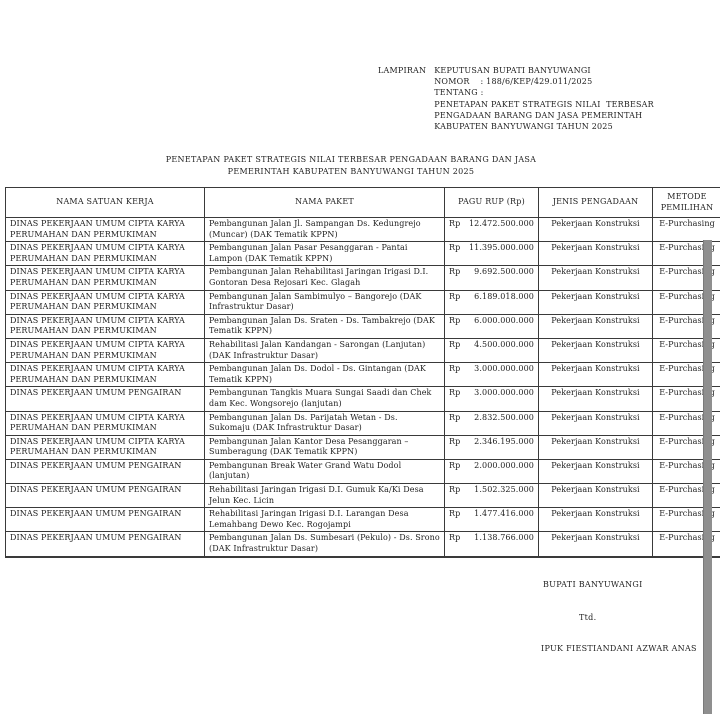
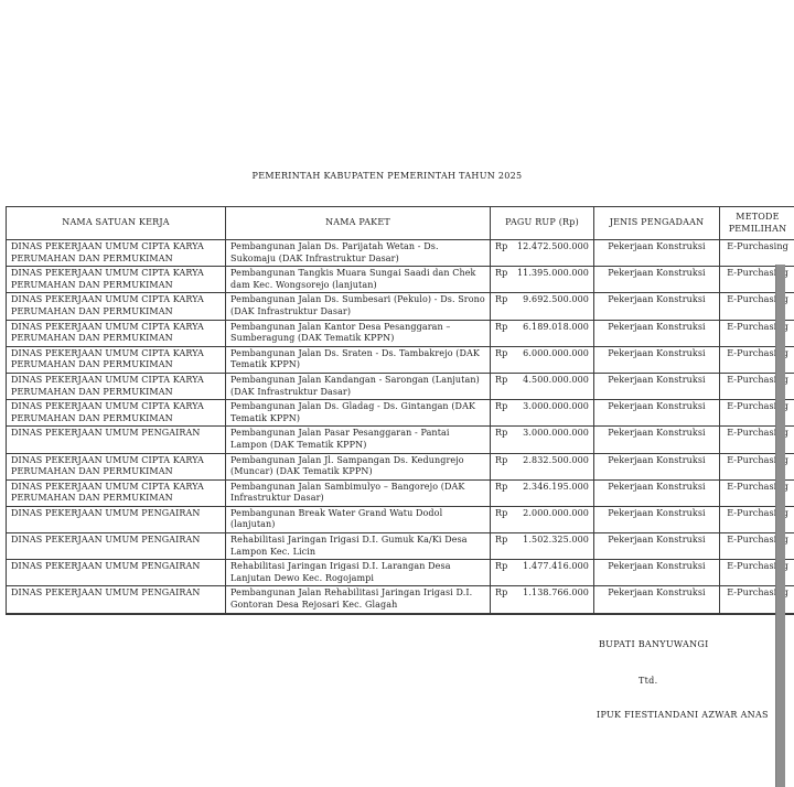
- LAMPIRAN
- KEPUTUSAN BUPATI BANYUWANGI
- NOMOR : 188/6/KEP/429.011/2025
- TENTANG :
- PENETAPAN PAKET STRATEGIS NILAI TERBESAR
- PENGADAAN BARANG DAN JASA PEMERINTAH
- KABUPATEN BANYUWANGI TAHUN 2025
- PENETAPAN PAKET STRATEGIS NILAI TERBESAR PENGADAAN BARANG DAN JASA
- PEMERINTAH KABUPATEN BANYUWANGI TAHUN 2025
+ PEMERINTAH KABUPATEN PEMERINTAH TAHUN 2025
  NAMA SATUAN KERJA	NAMA PAKET	PAGU RUP (Rp)	JENIS PENGADAAN	METODE PEMILIHAN
- DINAS PEKERJAAN UMUM CIPTA KARYA PERUMAHAN DAN PERMUKIMAN	Pembangunan Jalan Jl. Sampangan Ds. Kedungrejo (Muncar) (DAK Tematik KPPN)	Rp 12.472.500.000	Pekerjaan Konstruksi	E-Purchasing
+ DINAS PEKERJAAN UMUM CIPTA KARYA PERUMAHAN DAN PERMUKIMAN	Pembangunan Jalan Ds. Parijatah Wetan - Ds. Sukomaju (DAK Infrastruktur Dasar)	Rp 12.472.500.000	Pekerjaan Konstruksi	E-Purchasing
- DINAS PEKERJAAN UMUM CIPTA KARYA PERUMAHAN DAN PERMUKIMAN	Pembangunan Jalan Pasar Pesanggaran - Pantai Lampon (DAK Tematik KPPN)	Rp 11.395.000.000	Pekerjaan Konstruksi	E-Purchasg
+ DINAS PEKERJAAN UMUM CIPTA KARYA PERUMAHAN DAN PERMUKIMAN	Pembangunan Tangkis Muara Sungai Saadi dan Chek dam Kec. Wongsorejo (lanjutan)	Rp 11.395.000.000	Pekerjaan Konstruksi	E-Purchasg
- DINAS PEKERJAAN UMUM CIPTA KARYA PERUMAHAN DAN PERMUKIMAN	Pembangunan Jalan Rehabilitasi Jaringan Irigasi D.I. Gontoran Desa Rejosari Kec. Glagah	Rp 9.692.500.000	Pekerjaan Konstruksi	E-Purchasg
+ DINAS PEKERJAAN UMUM CIPTA KARYA PERUMAHAN DAN PERMUKIMAN	Pembangunan Jalan Ds. Sumbesari (Pekulo) - Ds. Srono (DAK Infrastruktur Dasar)	Rp 9.692.500.000	Pekerjaan Konstruksi	E-Purchasg
- DINAS PEKERJAAN UMUM CIPTA KARYA PERUMAHAN DAN PERMUKIMAN	Pembangunan Jalan Sambimulyo – Bangorejo (DAK Infrastruktur Dasar)	Rp 6.189.018.000	Pekerjaan Konstruksi	E-Purchasg
+ DINAS PEKERJAAN UMUM CIPTA KARYA PERUMAHAN DAN PERMUKIMAN	Pembangunan Jalan Kantor Desa Pesanggaran – Sumberagung (DAK Tematik KPPN)	Rp 6.189.018.000	Pekerjaan Konstruksi	E-Purchasg
  DINAS PEKERJAAN UMUM CIPTA KARYA PERUMAHAN DAN PERMUKIMAN	Pembangunan Jalan Ds. Sraten - Ds. Tambakrejo (DAK Tematik KPPN)	Rp 6.000.000.000	Pekerjaan Konstruksi	E-Purchasg
- DINAS PEKERJAAN UMUM CIPTA KARYA PERUMAHAN DAN PERMUKIMAN	Rehabilitasi Jalan Kandangan - Sarongan (Lanjutan) (DAK Infrastruktur Dasar)	Rp 4.500.000.000	Pekerjaan Konstruksi	E-Purchasg
+ DINAS PEKERJAAN UMUM CIPTA KARYA PERUMAHAN DAN PERMUKIMAN	Pembangunan Jalan Kandangan - Sarongan (Lanjutan) (DAK Infrastruktur Dasar)	Rp 4.500.000.000	Pekerjaan Konstruksi	E-Purchasg
- DINAS PEKERJAAN UMUM CIPTA KARYA PERUMAHAN DAN PERMUKIMAN	Pembangunan Jalan Ds. Dodol - Ds. Gintangan (DAK Tematik KPPN)	Rp 3.000.000.000	Pekerjaan Konstruksi	E-Purchasg
+ DINAS PEKERJAAN UMUM CIPTA KARYA PERUMAHAN DAN PERMUKIMAN	Pembangunan Jalan Ds. Gladag - Ds. Gintangan (DAK Tematik KPPN)	Rp 3.000.000.000	Pekerjaan Konstruksi	E-Purchasg
- DINAS PEKERJAAN UMUM PENGAIRAN	Pembangunan Tangkis Muara Sungai Saadi dan Chek dam Kec. Wongsorejo (lanjutan)	Rp 3.000.000.000	Pekerjaan Konstruksi	E-Purchasg
+ DINAS PEKERJAAN UMUM PENGAIRAN	Pembangunan Jalan Pasar Pesanggaran - Pantai Lampon (DAK Tematik KPPN)	Rp 3.000.000.000	Pekerjaan Konstruksi	E-Purchasg
- DINAS PEKERJAAN UMUM CIPTA KARYA PERUMAHAN DAN PERMUKIMAN	Pembangunan Jalan Ds. Parijatah Wetan - Ds. Sukomaju (DAK Infrastruktur Dasar)	Rp 2.832.500.000	Pekerjaan Konstruksi	E-Purchasg
+ DINAS PEKERJAAN UMUM CIPTA KARYA PERUMAHAN DAN PERMUKIMAN	Pembangunan Jalan Jl. Sampangan Ds. Kedungrejo (Muncar) (DAK Tematik KPPN)	Rp 2.832.500.000	Pekerjaan Konstruksi	E-Purchasg
- DINAS PEKERJAAN UMUM CIPTA KARYA PERUMAHAN DAN PERMUKIMAN	Pembangunan Jalan Kantor Desa Pesanggaran – Sumberagung (DAK Tematik KPPN)	Rp 2.346.195.000	Pekerjaan Konstruksi	E-Purchasg
+ DINAS PEKERJAAN UMUM CIPTA KARYA PERUMAHAN DAN PERMUKIMAN	Pembangunan Jalan Sambimulyo – Bangorejo (DAK Infrastruktur Dasar)	Rp 2.346.195.000	Pekerjaan Konstruksi	E-Purchasg
  DINAS PEKERJAAN UMUM PENGAIRAN	Pembangunan Break Water Grand Watu Dodol (lanjutan)	Rp 2.000.000.000	Pekerjaan Konstruksi	E-Purchasg
- DINAS PEKERJAAN UMUM PENGAIRAN	Rehabilitasi Jaringan Irigasi D.I. Gumuk Ka/Ki Desa Jelun Kec. Licin	Rp 1.502.325.000	Pekerjaan Konstruksi	E-Purchasg
+ DINAS PEKERJAAN UMUM PENGAIRAN	Rehabilitasi Jaringan Irigasi D.I. Gumuk Ka/Ki Desa Lampon Kec. Licin	Rp 1.502.325.000	Pekerjaan Konstruksi	E-Purchasg
- DINAS PEKERJAAN UMUM PENGAIRAN	Rehabilitasi Jaringan Irigasi D.I. Larangan Desa Lemahbang Dewo Kec. Rogojampi	Rp 1.477.416.000	Pekerjaan Konstruksi	E-Purchasg
+ DINAS PEKERJAAN UMUM PENGAIRAN	Rehabilitasi Jaringan Irigasi D.I. Larangan Desa Lanjutan Dewo Kec. Rogojampi	Rp 1.477.416.000	Pekerjaan Konstruksi	E-Purchasg
- DINAS PEKERJAAN UMUM PENGAIRAN	Pembangunan Jalan Ds. Sumbesari (Pekulo) - Ds. Srono (DAK Infrastruktur Dasar)	Rp 1.138.766.000	Pekerjaan Konstruksi	E-Purchasg
+ DINAS PEKERJAAN UMUM PENGAIRAN	Pembangunan Jalan Rehabilitasi Jaringan Irigasi D.I. Gontoran Desa Rejosari Kec. Glagah	Rp 1.138.766.000	Pekerjaan Konstruksi	E-Purchasg
  BUPATI BANYUWANGI
  Ttd.
  IPUK FIESTIANDANI AZWAR ANAS
